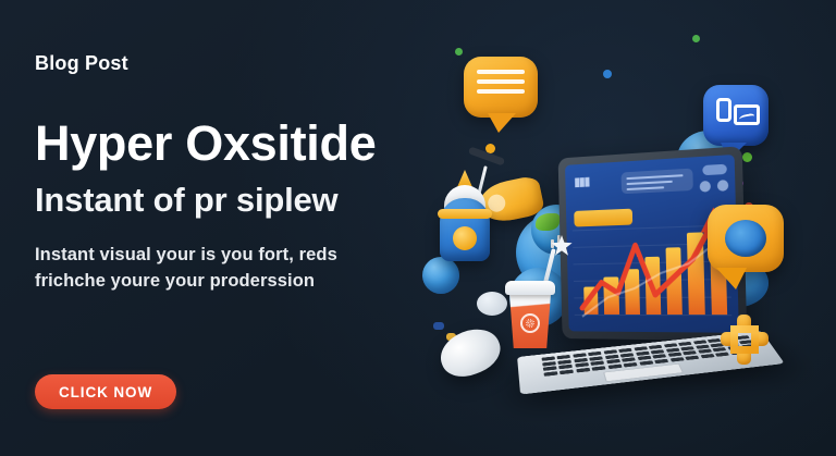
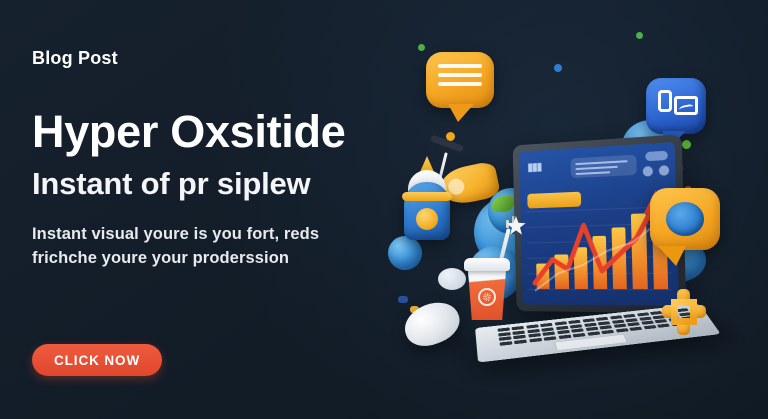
  Blog Post
  Hyper Oxsitide
  Instant of pr siplew
- Instant visual your is you fort, reds
+ Instant visual youre is you fort, reds
  frichche youre your proderssion
  CLICK NOW
